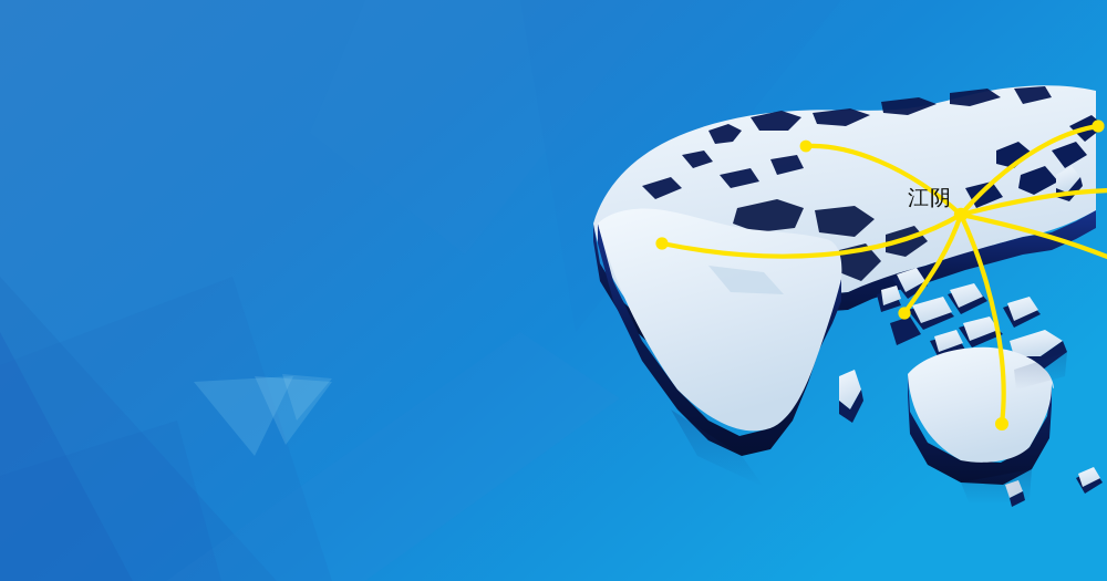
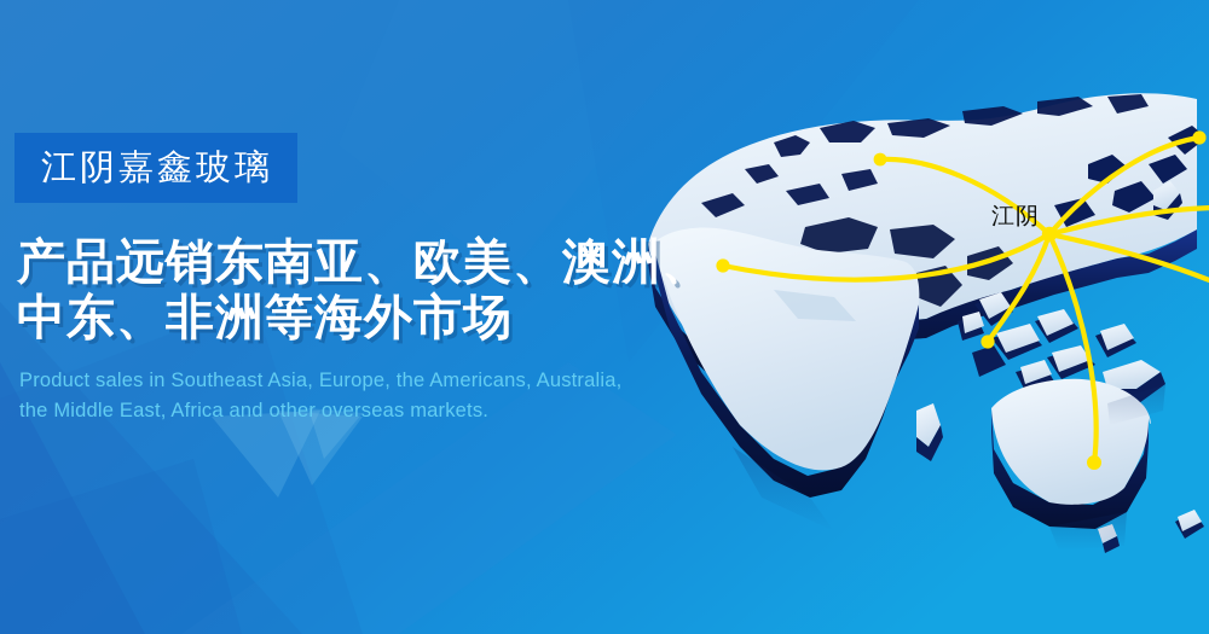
  江阴
+ 江阴嘉鑫玻璃
+ 产品远销东南亚、欧美、澳洲、
+ 中东、非洲等海外市场
+ Product sales in Southeast Asia, Europe, the Americans, Australia,
+ the Middle East, Africa and other overseas markets.
